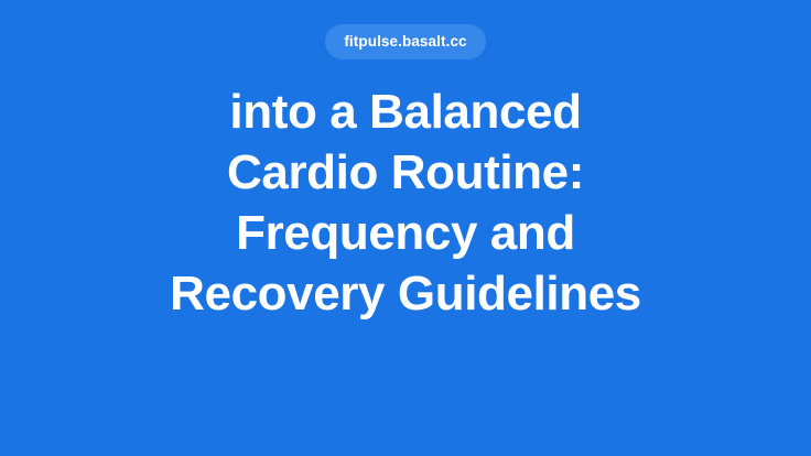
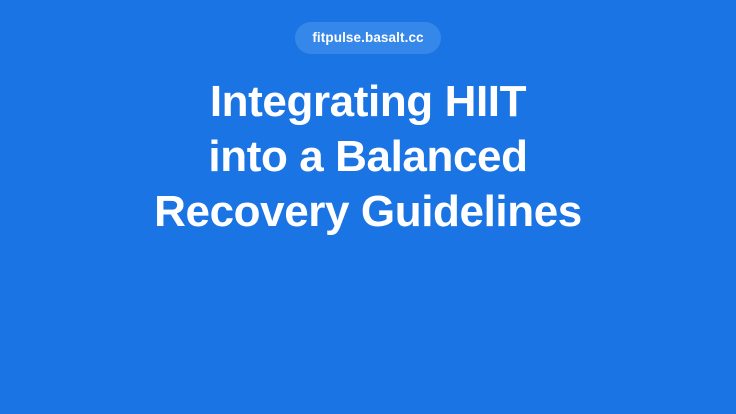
  fitpulse.basalt.cc
+ Integrating HIIT
  into a Balanced
- Cardio Routine:
- Frequency and
  Recovery Guidelines
